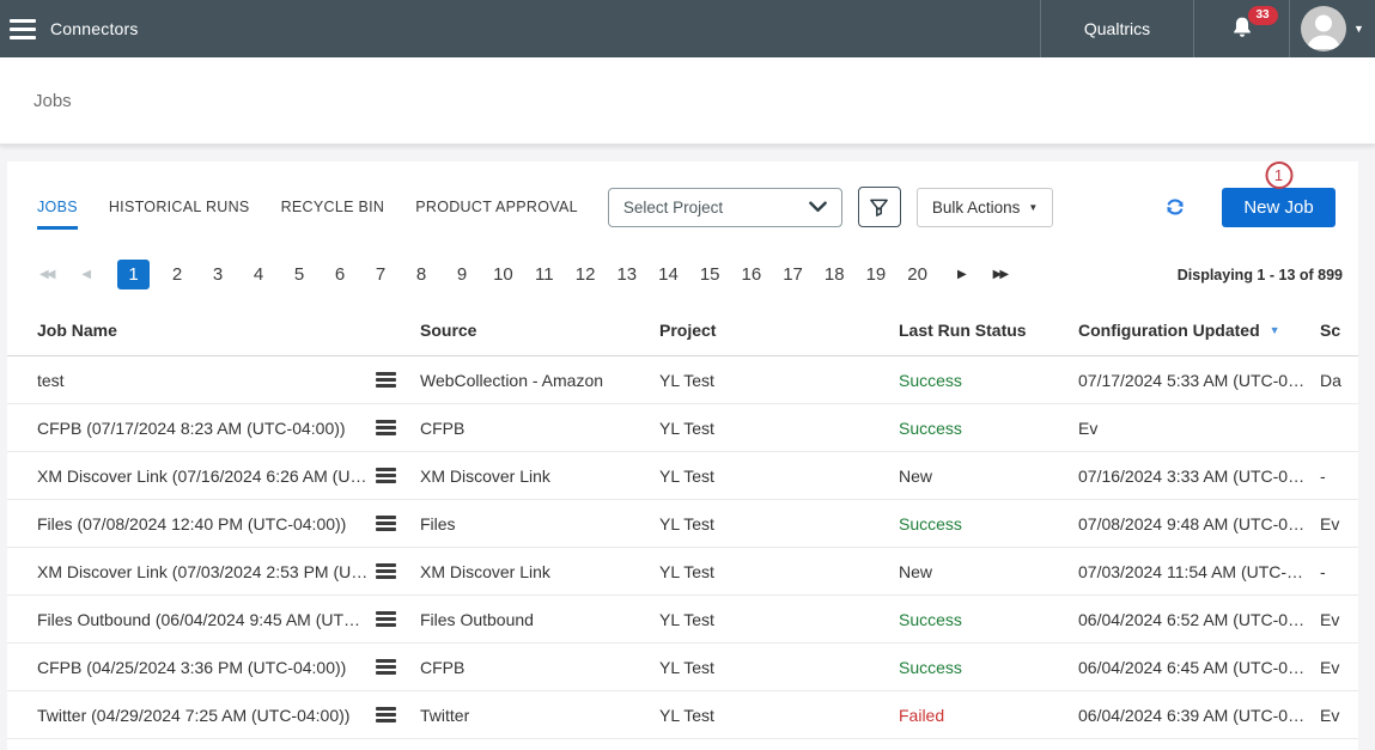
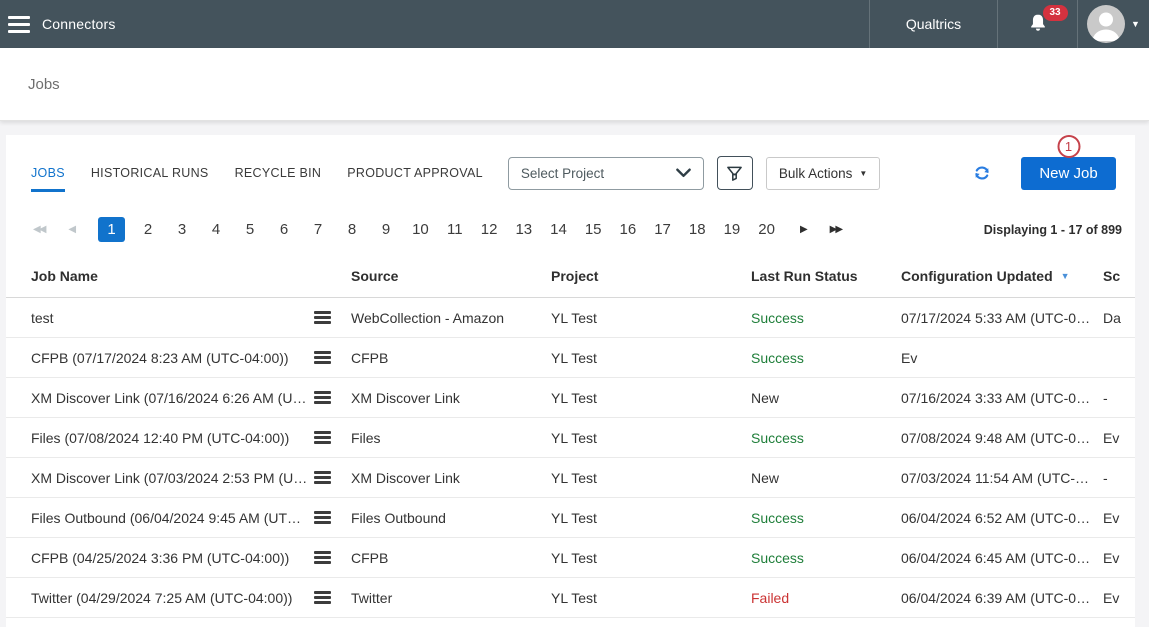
  Connectors
  Qualtrics
  33
  ▼
  Jobs
  JOBS
  HISTORICAL RUNS
  RECYCLE BIN
  PRODUCT APPROVAL
  Select Project
  Bulk Actions
  ▼
  New Job
  1
  ◀◀
  ◀
  1
  2
  3
  4
  5
  6
  7
  8
  9
  10
  11
  12
  13
  14
  15
  16
  17
  18
  19
  20
  ▶
  ▶▶
- Displaying 1 - 13 of 899
+ Displaying 1 - 17 of 899
  Job Name
  Source
  Project
  Last Run Status
  Configuration Updated
  ▼
  Sc
  test
  WebCollection - Amazon
  YL Test
  Success
  07/17/2024 5:33 AM (UTC-0…
  Da
  CFPB (07/17/2024 8:23 AM (UTC-04:00))
  CFPB
  YL Test
  Success
  Ev
  XM Discover Link (07/16/2024 6:26 AM (U…
  XM Discover Link
  YL Test
  New
  07/16/2024 3:33 AM (UTC-0…
  -
  Files (07/08/2024 12:40 PM (UTC-04:00))
  Files
  YL Test
  Success
  07/08/2024 9:48 AM (UTC-0…
  Ev
  XM Discover Link (07/03/2024 2:53 PM (U…
  XM Discover Link
  YL Test
  New
  07/03/2024 11:54 AM (UTC-…
  -
  Files Outbound (06/04/2024 9:45 AM (UT…
  Files Outbound
  YL Test
  Success
  06/04/2024 6:52 AM (UTC-0…
  Ev
  CFPB (04/25/2024 3:36 PM (UTC-04:00))
  CFPB
  YL Test
  Success
  06/04/2024 6:45 AM (UTC-0…
  Ev
  Twitter (04/29/2024 7:25 AM (UTC-04:00))
  Twitter
  YL Test
  Failed
  06/04/2024 6:39 AM (UTC-0…
  Ev
